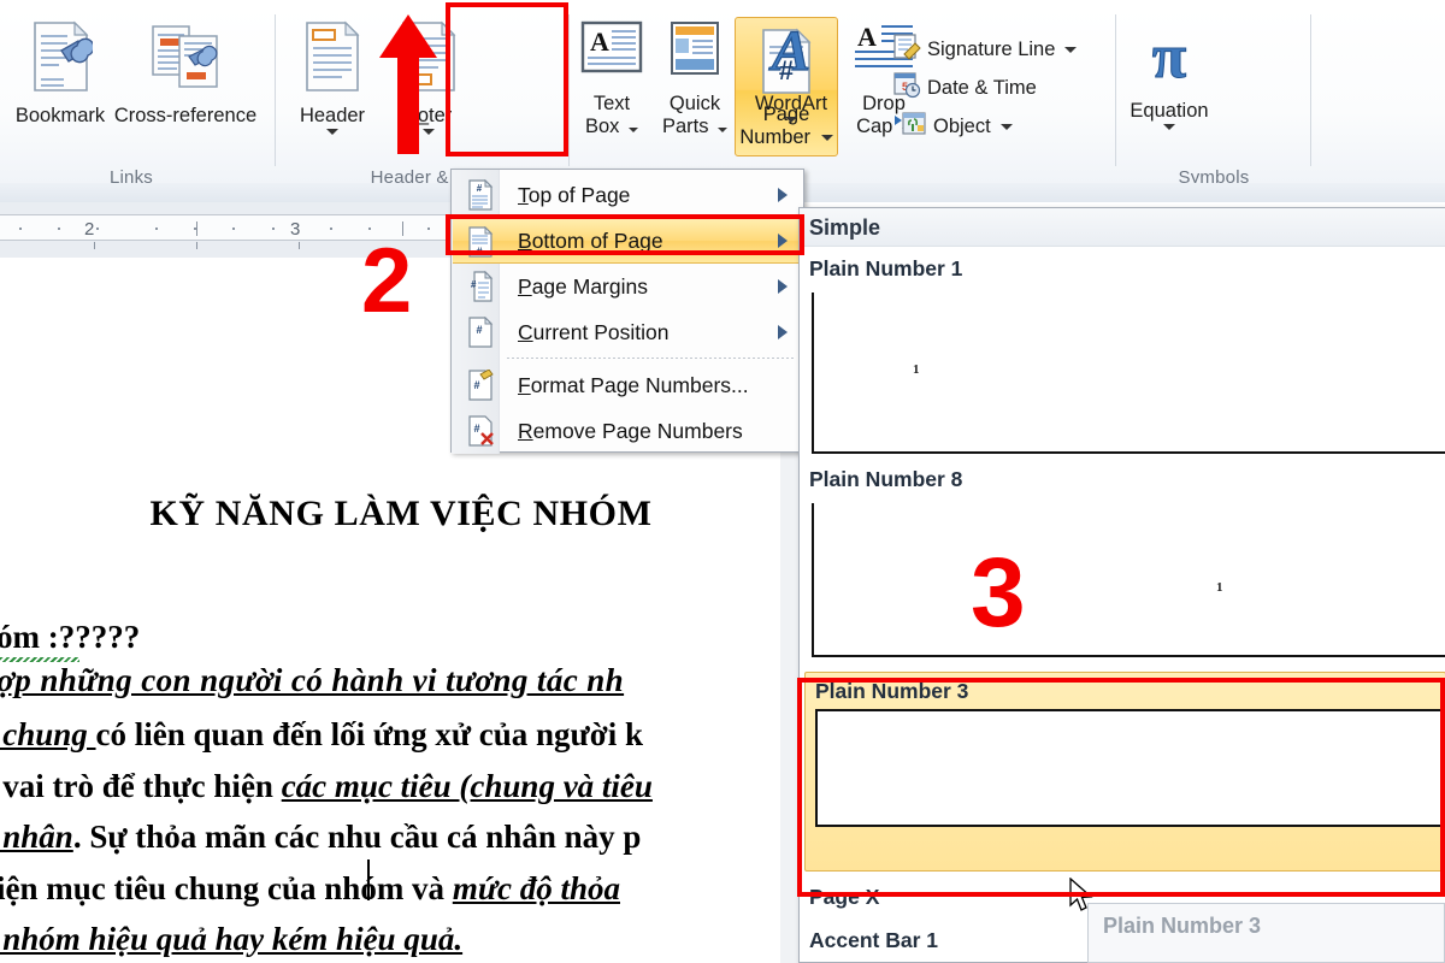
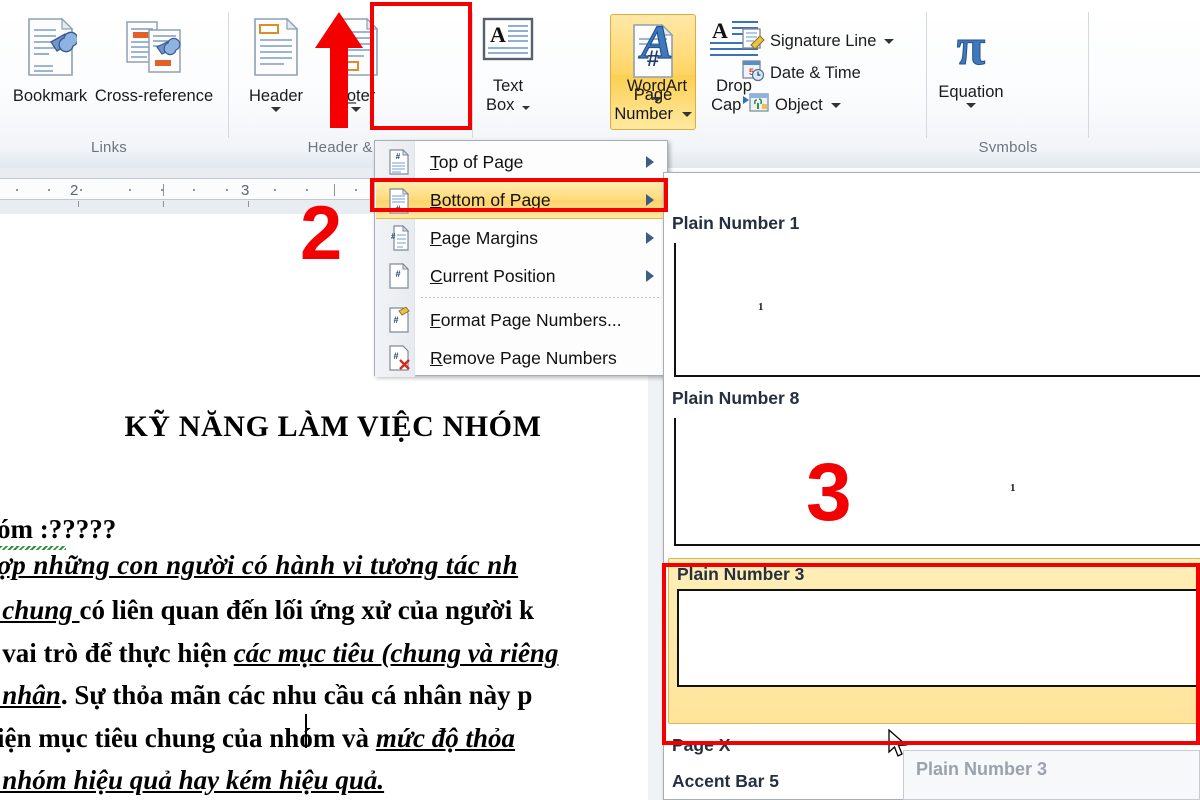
  Bookmark
  Cross-reference
  Links
  Header
  o̲ter
  #
  Page
  Number
  Header &
  A
  Text
  Box
- Quick
- Parts
  A
  WordArt
  A
  Drop
  Cap
  Signature Line
  5
  Date & Time
  Object
  π
  Equation
  Symbols
  2
  3
  KỸ NĂNG LÀM VIỆC NHÓM
  óm :?????
  ợp những con người có hành vi tương tác nh
  chung có liên quan đến lối ứng xử của người k
- vai trò để thực hiện các mục tiêu (chung và tiêu
+ vai trò để thực hiện các mục tiêu (chung và riêng
  nhân. Sự thỏa mãn các nhu cầu cá nhân này p
  iện mục tiêu chung của nhm và mức độ thỏa
  nhóm hiệu quả hay kém hiệu quả.
  #
  Top of Page
  #
  Bottom of Page
  #
  Page Margins
  #
  Current Position
  #
  Format Page Numbers...
  #
  Remove Page Numbers
- Simple
  Plain Number 1
  1
  Plain Number 8
  1
  Plain Number 3
  Page X
- Accent Bar 1
+ Accent Bar 5
  Plain Number 3
  2
  3
